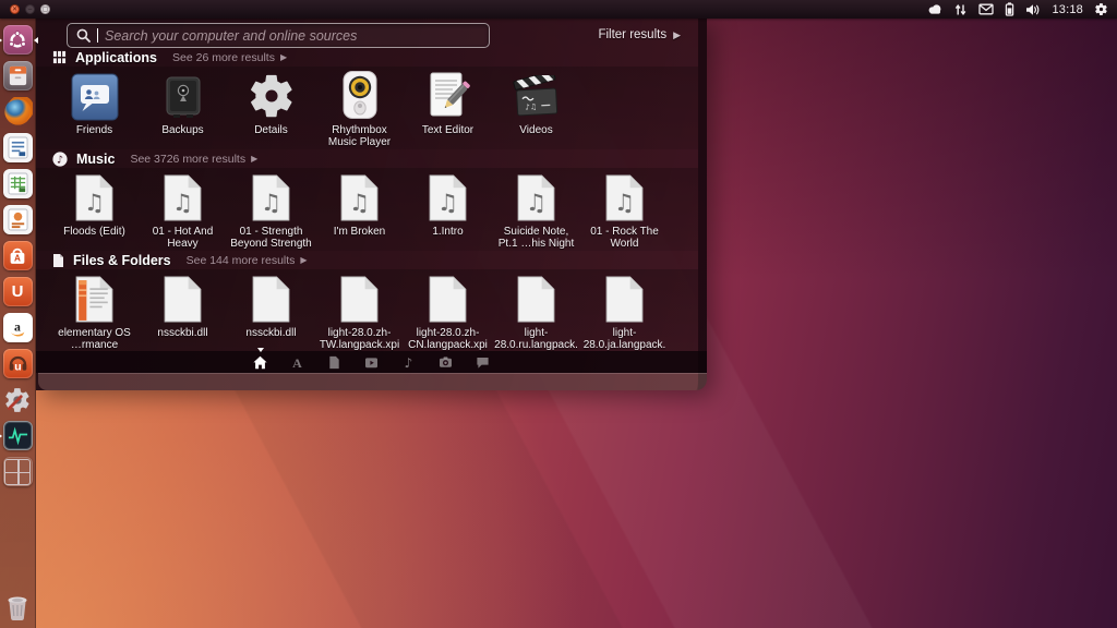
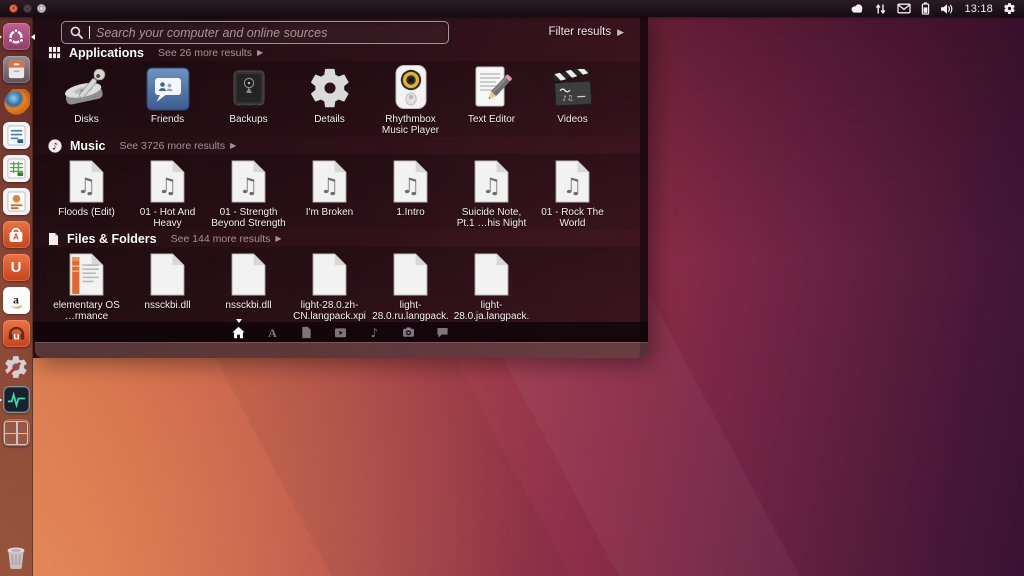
  13:18
  A
  U
  a
  u
  Search your computer and online sources
  Filter results
  ▶
  Applications
  See 26 more results
  ▶
+ Disks
  Friends
  Backups
  Details
  Rhythmbox Music Player
  Text Editor
  Videos
  ♪
  Music
  See 3726 more results
  ▶
  ♫
  Floods (Edit)
  ♫
  01 - Hot And Heavy
  ♫
  01 - Strength Beyond Strength
  ♫
  I'm Broken
  ♫
  1.Intro
  ♫
  Suicide Note, Pt.1 …his Night
  ♫
  01 - Rock The World
  Files & Folders
  See 144 more results
  ▶
  nssckbi.dll
  nssckbi.dll
- light-28.0.zh-TW.langpack.xpi
  light-28.0.zh-CN.langpack.xpi
  light-28.0.ru.langpack.
  light-28.0.ja.langpack.
  A
  ♪
